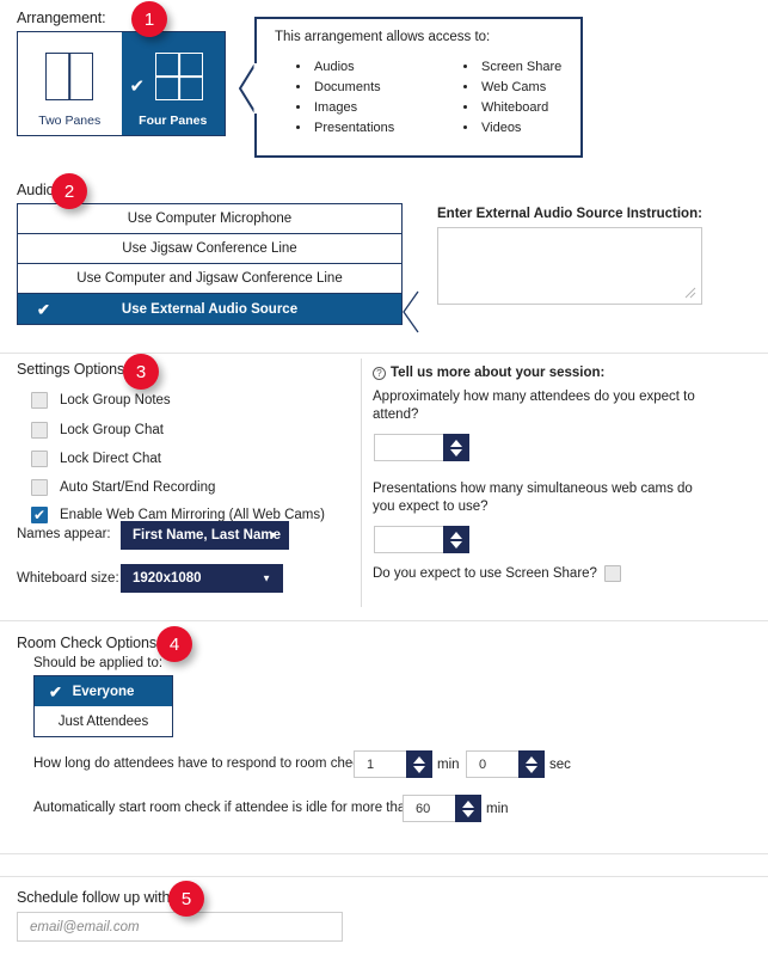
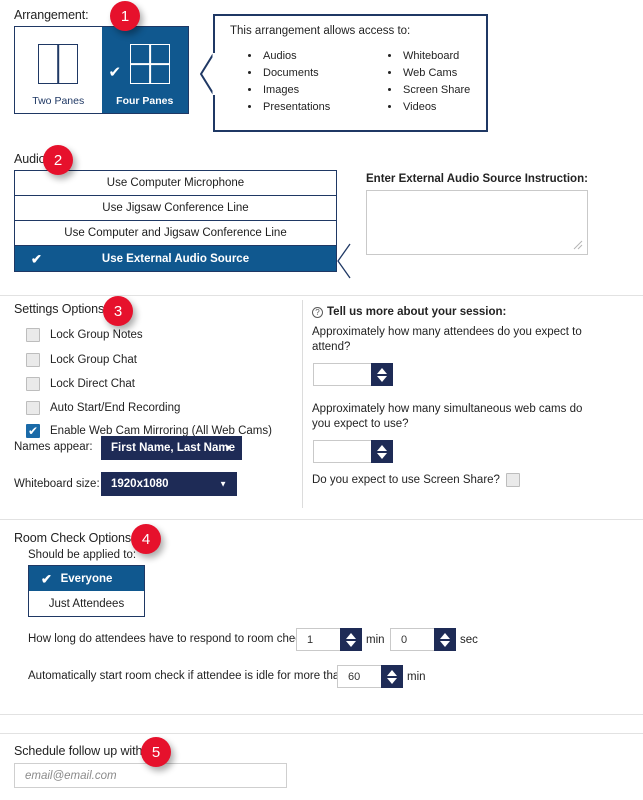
  Arrangement:
  1
  Two Panes
  ✔
  Four Panes
  This arrangement allows access to:
  Audios
  Documents
  Images
  Presentations
- Screen Share
+ Whiteboard
  Web Cams
- Whiteboard
+ Screen Share
  Videos
  2
  Use Computer Microphone
  Use Jigsaw Conference Line
  Use Computer and Jigsaw Conference Line
  ✔
  Use External Audio Source
  Enter External Audio Source Instruction:
  Settings Options
  3
  Lock Group Notes
  Lock Group Chat
  Lock Direct Chat
  Auto Start/End Recording
  Enable Web Cam Mirroring (All Web Cams)
  Names appear:
  First Name, Last Name
  ▼
  Whiteboard size:
  1920x1080
  ▼
  ?
  Tell us more about your session:
  Approximately how many attendees do you expect to attend?
- Presentations how many simultaneous web cams do you expect to use?
+ Approximately how many simultaneous web cams do you expect to use?
  Do you expect to use Screen Share?
  Room Check Options
  4
  Should be applied to:
  ✔
  Everyone
  Just Attendees
  How long do attendees have to respond to room che
  1
  min
  0
  sec
  Automatically start room check if attendee is idle for more th
  60
  min
  Schedule follow up with
  5
  email@email.com
